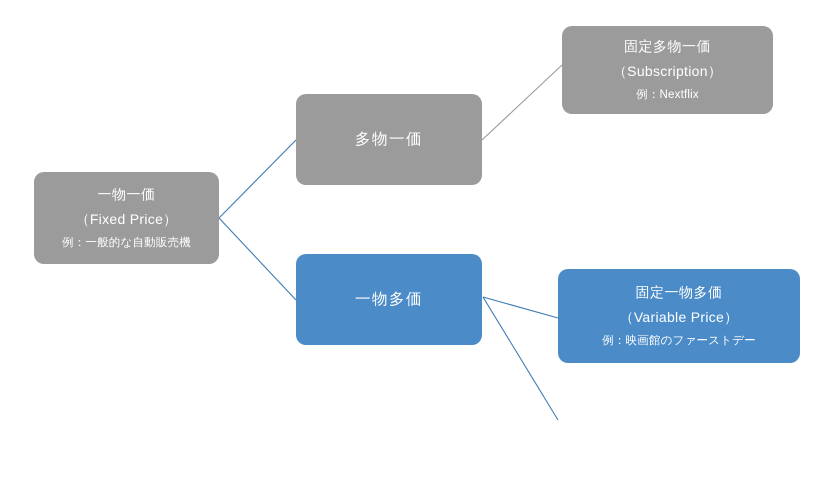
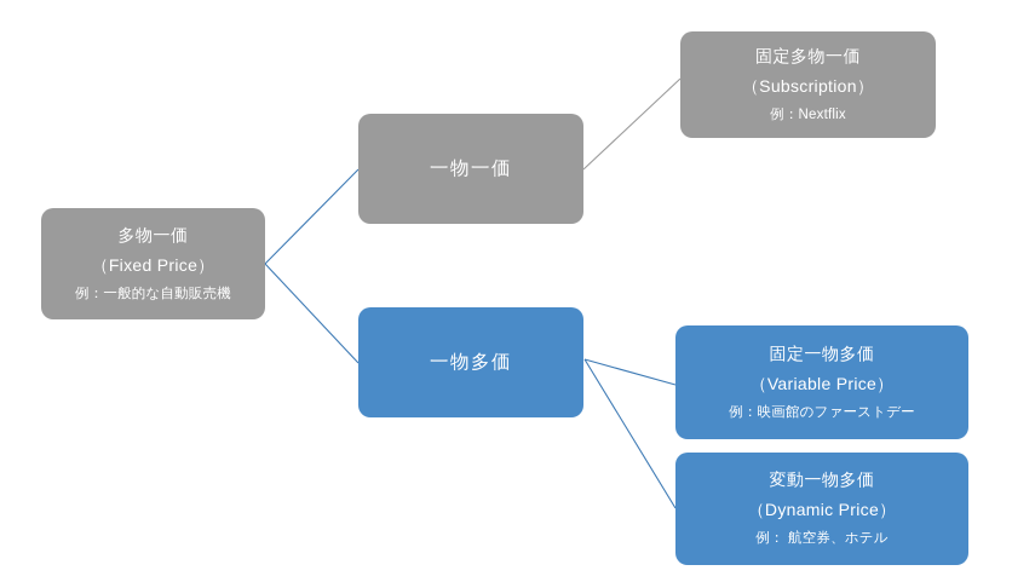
- 一物一価
+ 多物一価
  （Fixed Price）
  例：一般的な自動販売機
- 多物一価
+ 一物一価
  固定多物一価
  （Subscription）
  例：Nextflix
  一物多価
  固定一物多価
  （Variable Price）
  例：映画館のファーストデー
+ 変動一物多価
+ （Dynamic Price）
+ 例： 航空券、ホテル
